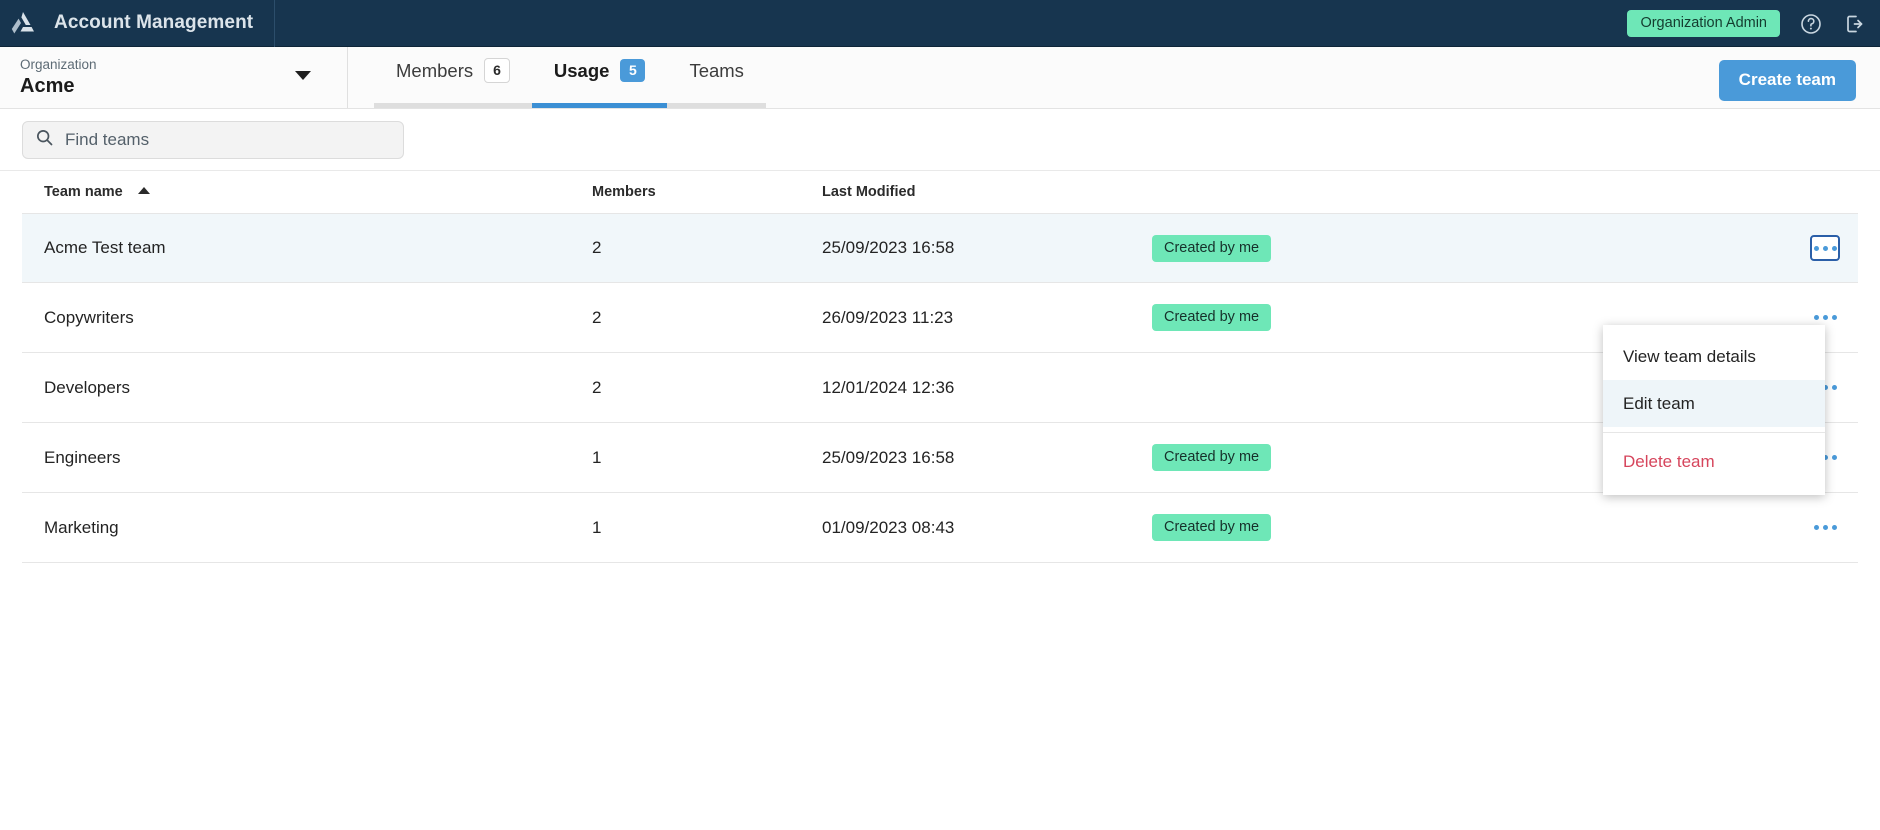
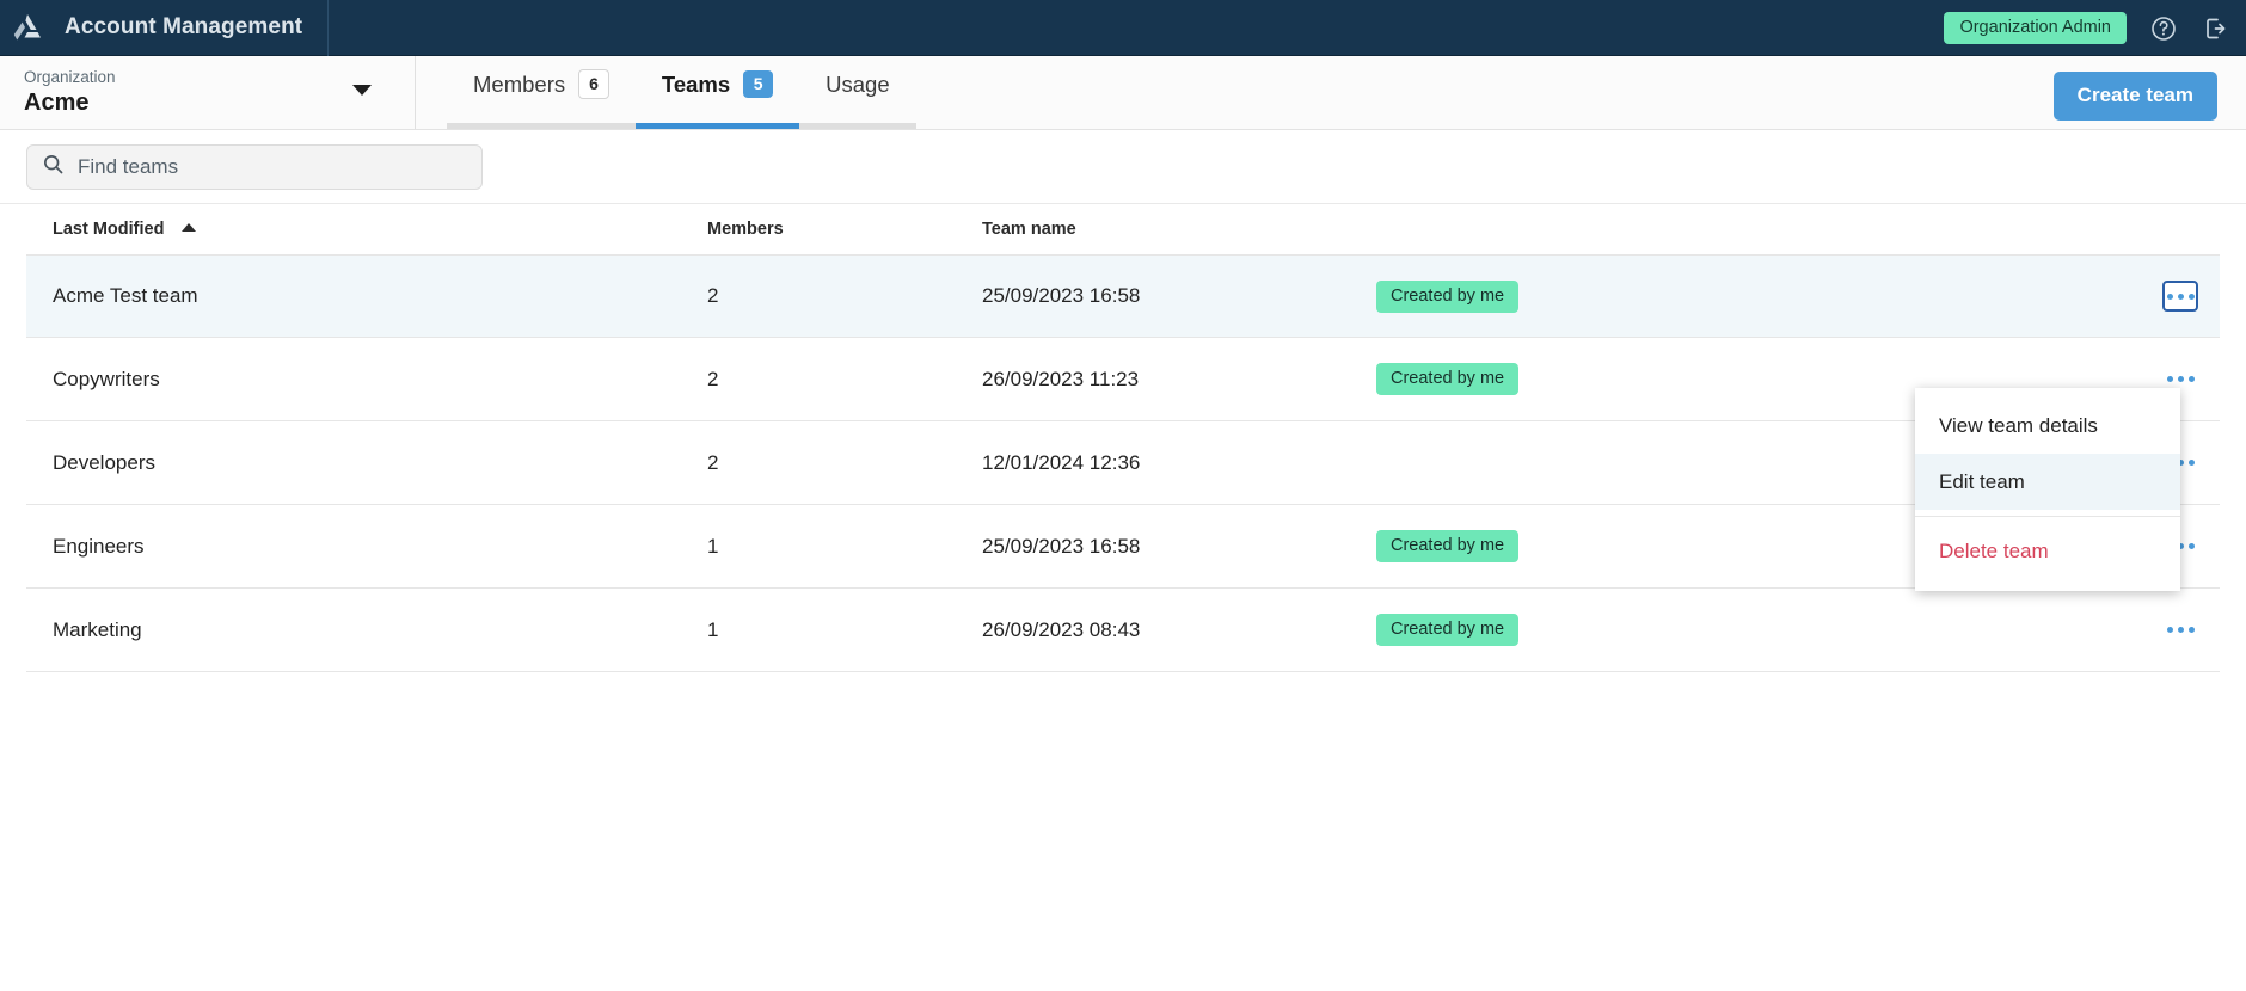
  Account Management
  Organization Admin
  Organization
  Acme
  Members
  6
- Usage
+ Teams
  5
- Teams
+ Usage
  Create team
  Find teams
- Team name
+ Last Modified
  Members
- Last Modified
+ Team name
  Acme Test team
  2
  25/09/2023 16:58
  Created by me
  Copywriters
  2
  26/09/2023 11:23
  Created by me
  Developers
  2
  12/01/2024 12:36
  Engineers
  1
  25/09/2023 16:58
  Created by me
  Marketing
  1
- 01/09/2023 08:43
+ 26/09/2023 08:43
  Created by me
  View team details
  Edit team
  Delete team
